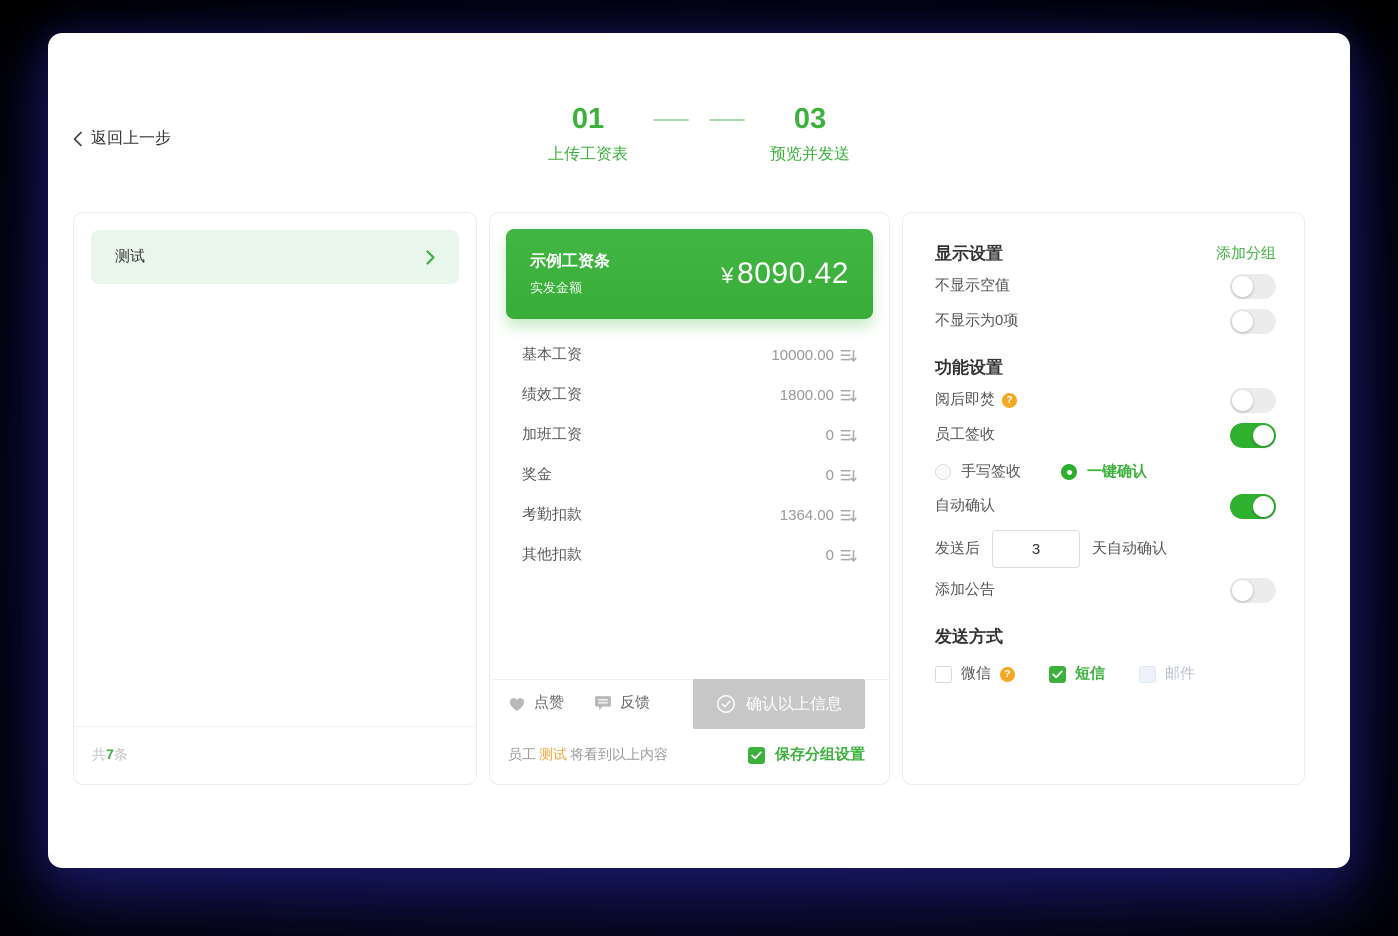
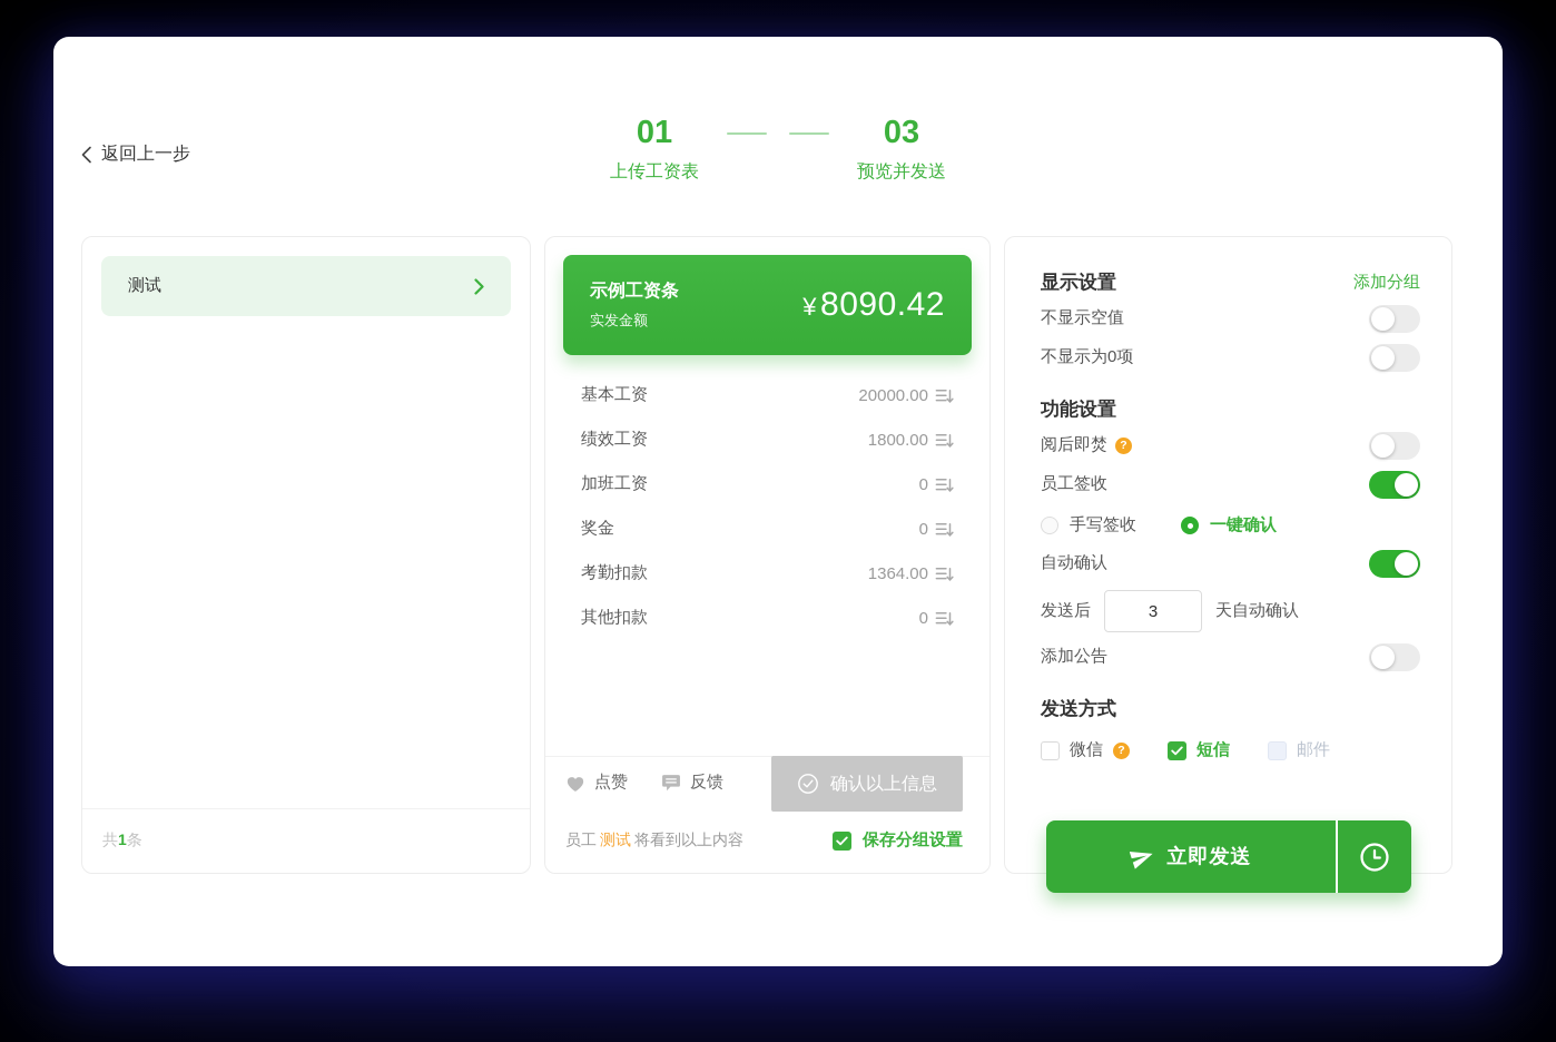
  返回上一步
  01
  上传工资表
  03
  预览并发送
  测试
- 共7条
+ 共1条
  示例工资条
  实发金额
  ¥8090.42
  基本工资
- 10000.00
+ 20000.00
  绩效工资
  1800.00
  加班工资
  0
  奖金
  0
  考勤扣款
  1364.00
  其他扣款
  0
  点赞
  反馈
  确认以上信息
  员工 测试 将看到以上内容
  保存分组设置
  显示设置
  添加分组
  不显示空值
  不显示为0项
  功能设置
  阅后即焚
  ?
  员工签收
  手写签收
  一键确认
  自动确认
  发送后
  3
  天自动确认
  添加公告
  发送方式
  微信
  ?
  短信
  邮件
+ 立即发送
